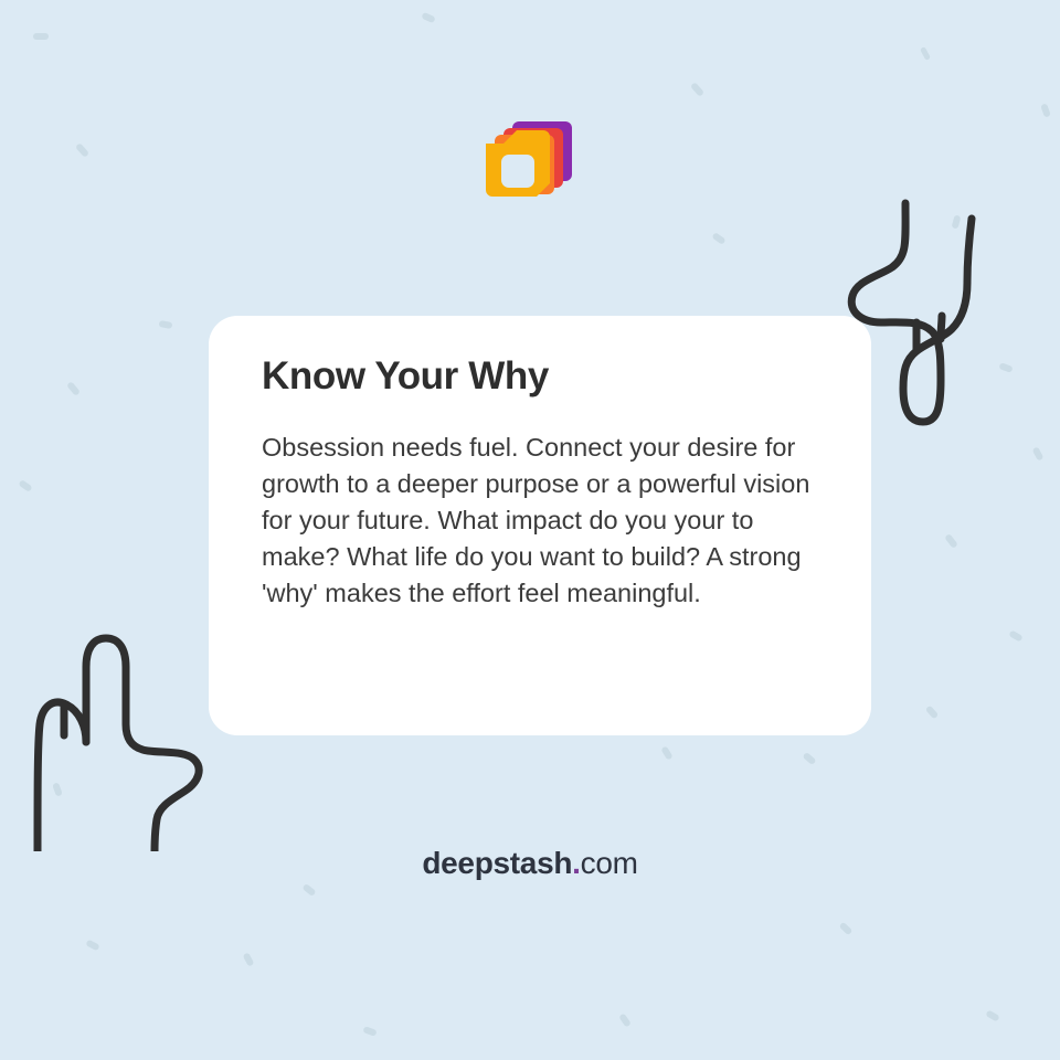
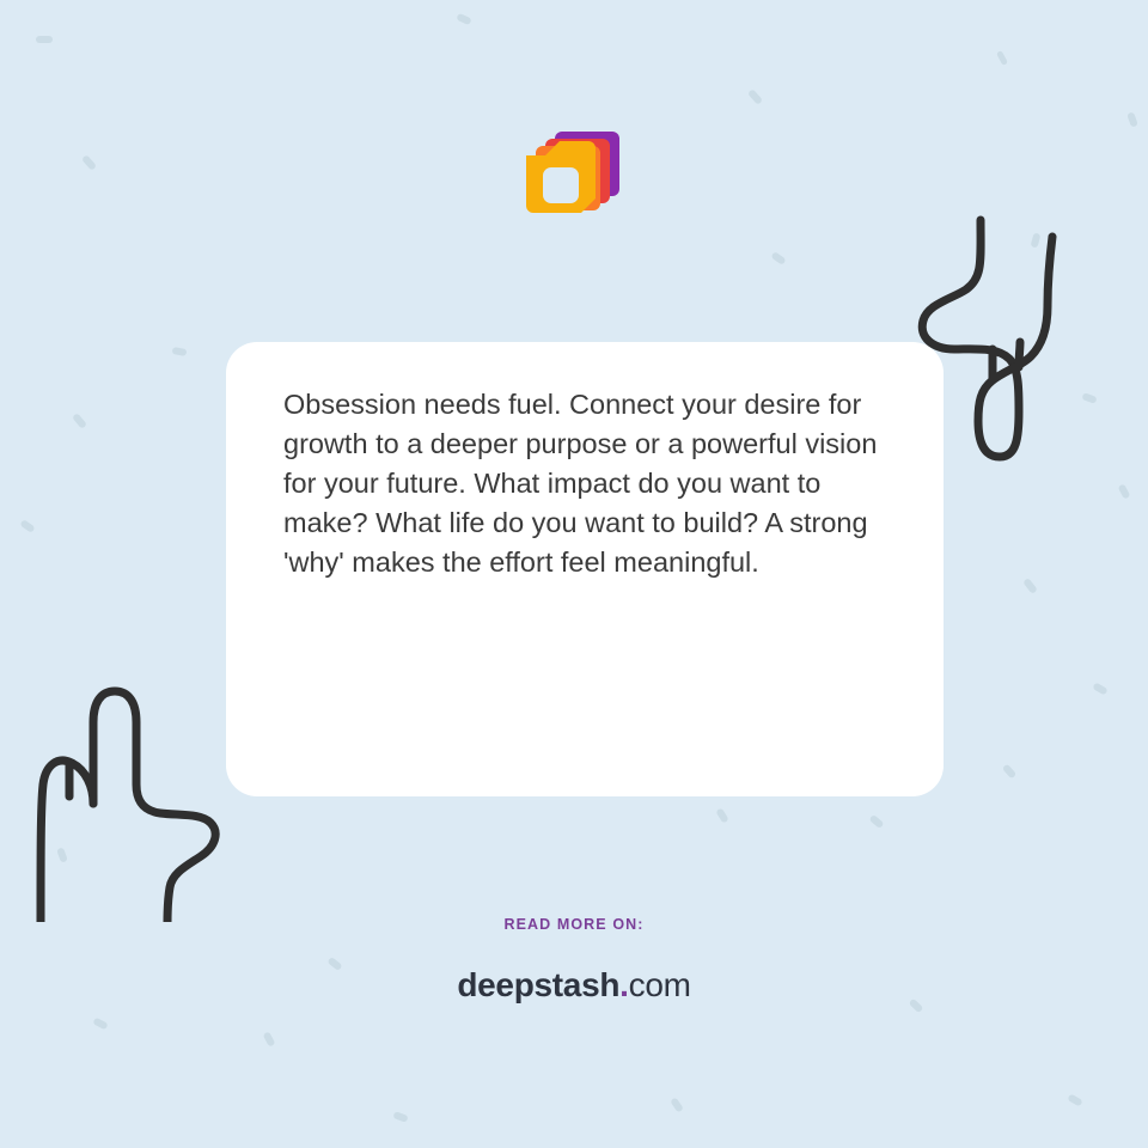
- Know Your Why
- Obsession needs fuel. Connect your desire for growth to a deeper purpose or a powerful vision for your future. What impact do you your to make? What life do you want to build? A strong 'why' makes the effort feel meaningful.
+ Obsession needs fuel. Connect your desire for growth to a deeper purpose or a powerful vision for your future. What impact do you want to make? What life do you want to build? A strong 'why' makes the effort feel meaningful.
+ READ MORE ON:
  deepstash.com
